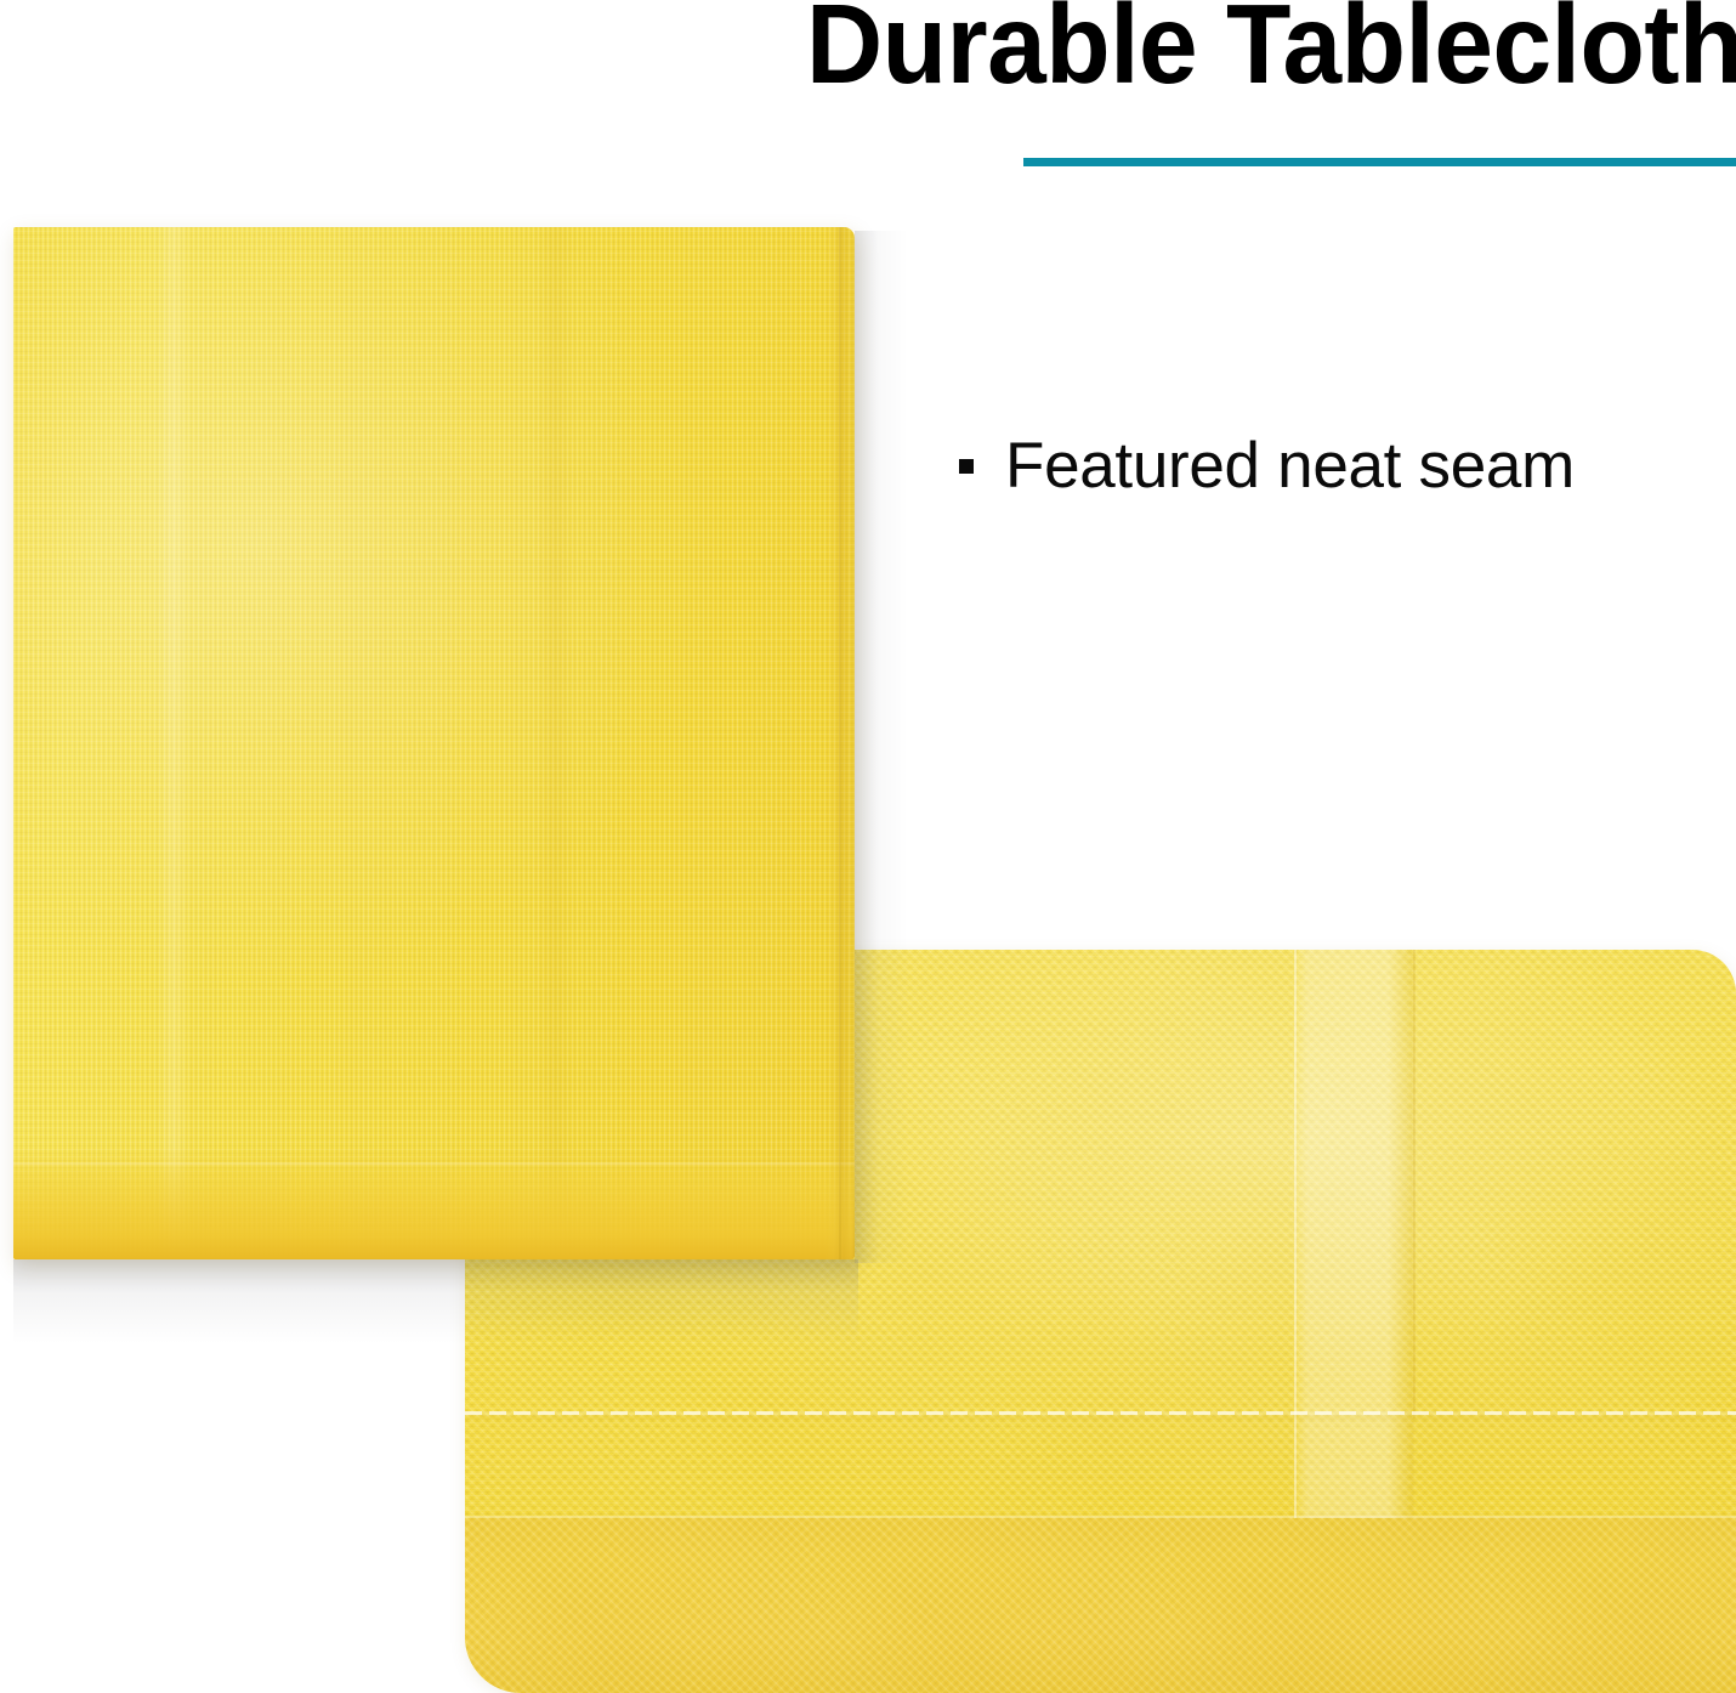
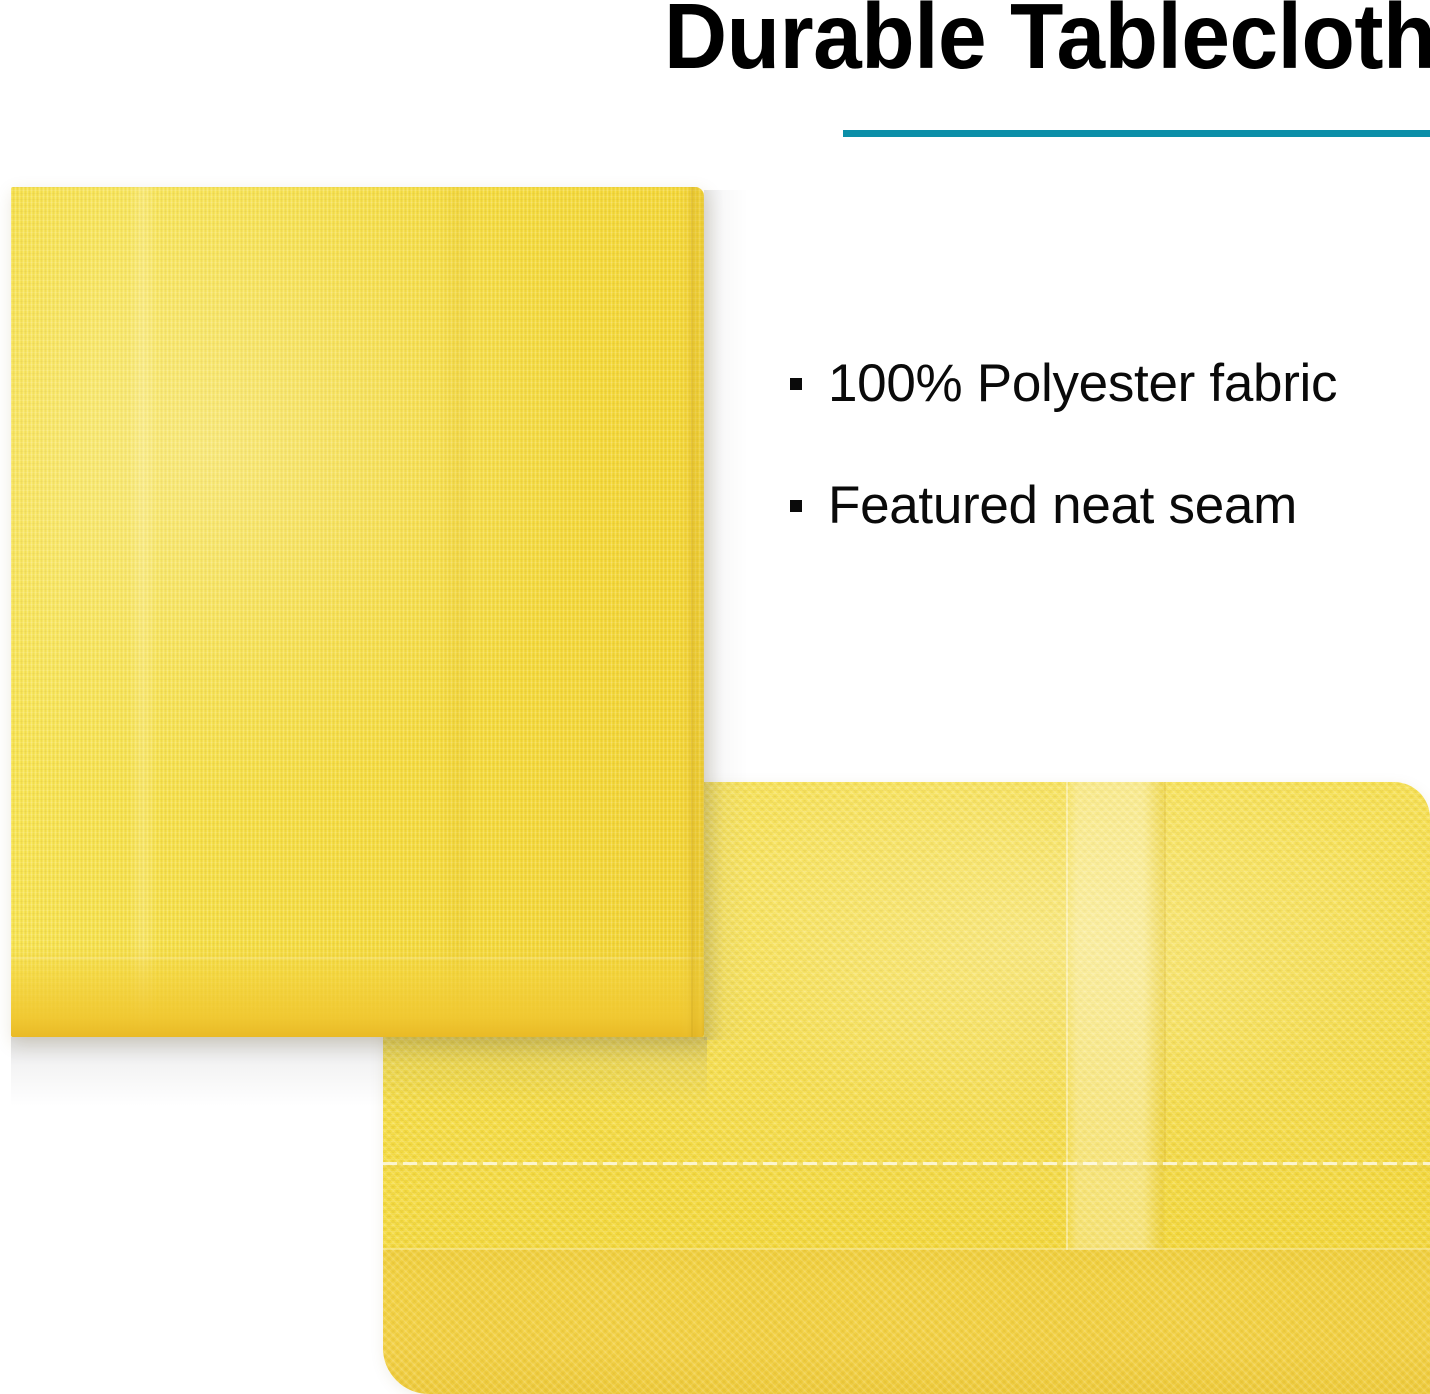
  Durable Tablecloth
+ 100% Polyester fabric
  Featured neat seam
